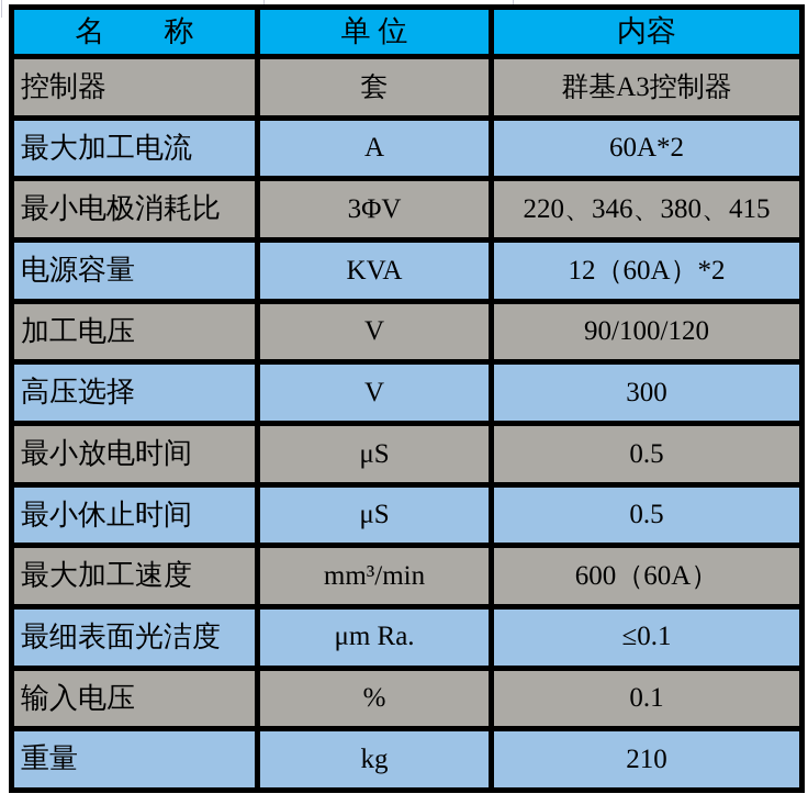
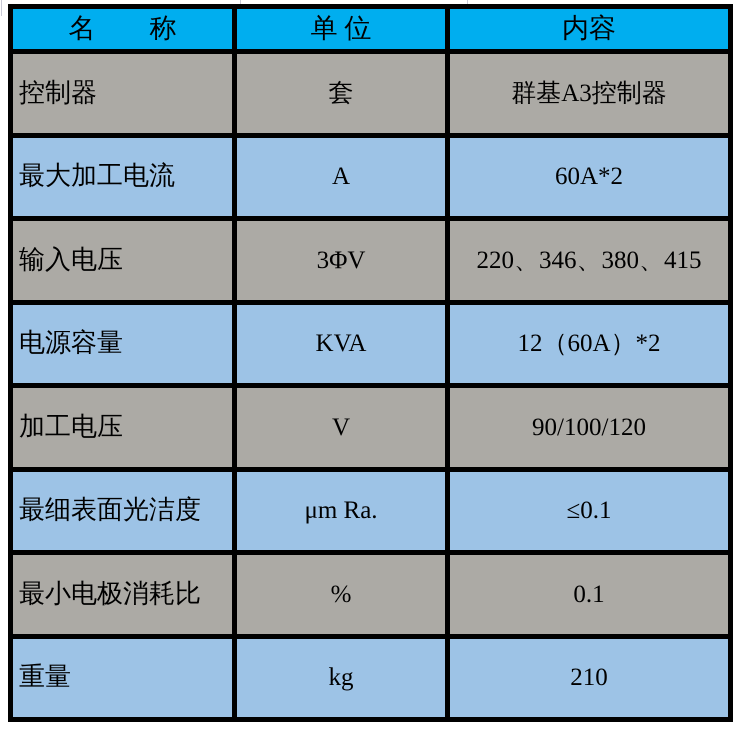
  名 称	单 位	内容
  控制器	套	群基A3控制器
  最大加工电流	A	60A*2
- 最小电极消耗比	3ΦV	220、346、380、415
+ 输入电压	3ΦV	220、346、380、415
  电源容量	KVA	12（60A）*2
  加工电压	V	90/100/120
- 高压选择	V	300
- 最小放电时间	μS	0.5
- 最小休止时间	μS	0.5
- 最大加工速度	mm³/min	600（60A）
  最细表面光洁度	μm Ra.	≤0.1
- 输入电压	%	0.1
+ 最小电极消耗比	%	0.1
  重量	kg	210
